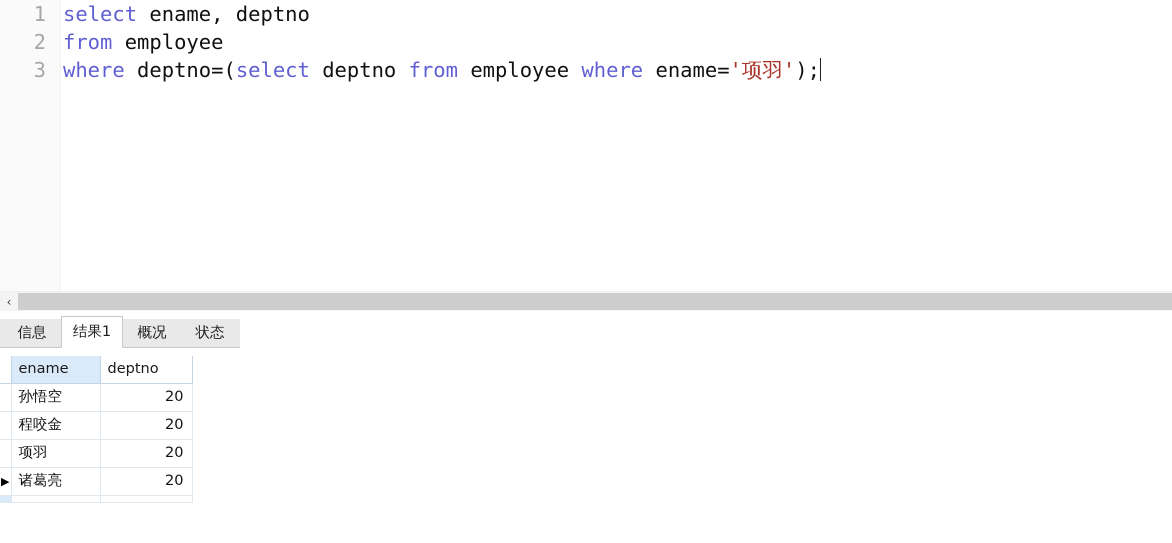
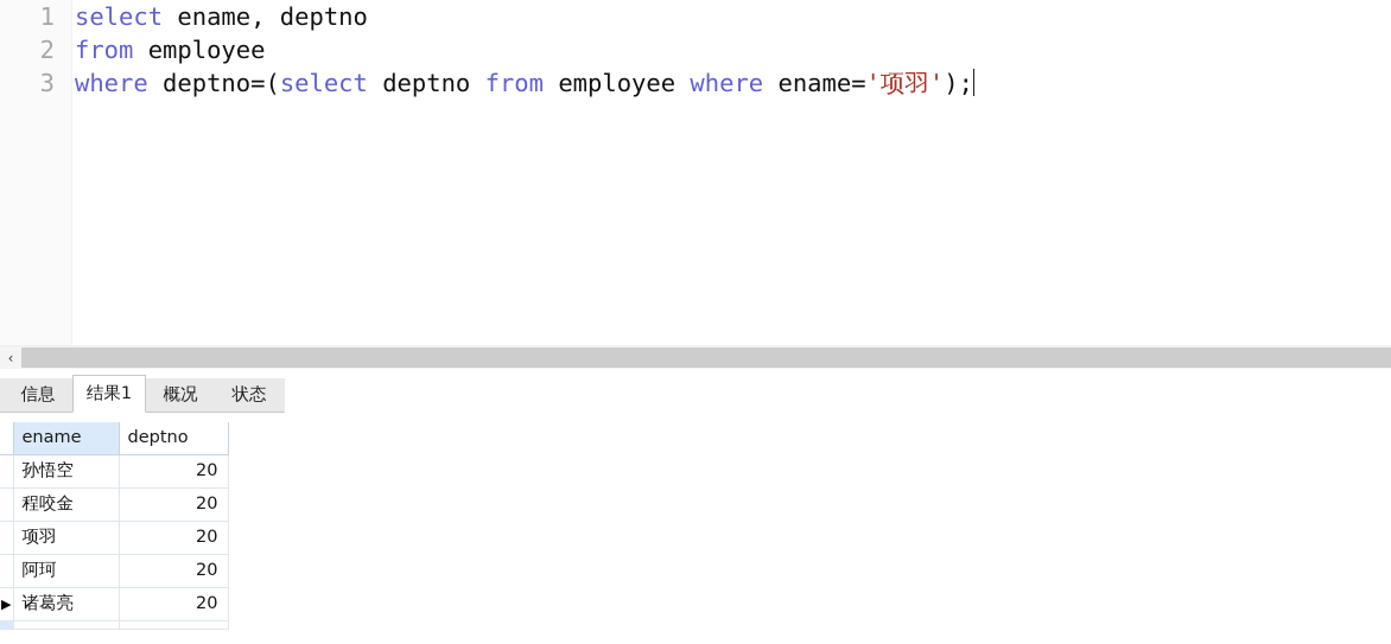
  1
  select ename, deptno
  2
  from employee
  3
  where deptno=(select deptno from employee where ename='项羽');
  ‹
  信息
  结果1
  概况
  状态
  	ename	deptno
  	孙悟空	20
  	程咬金	20
  	项羽	20
+ 	阿珂	20
  ▶	诸葛亮	20
